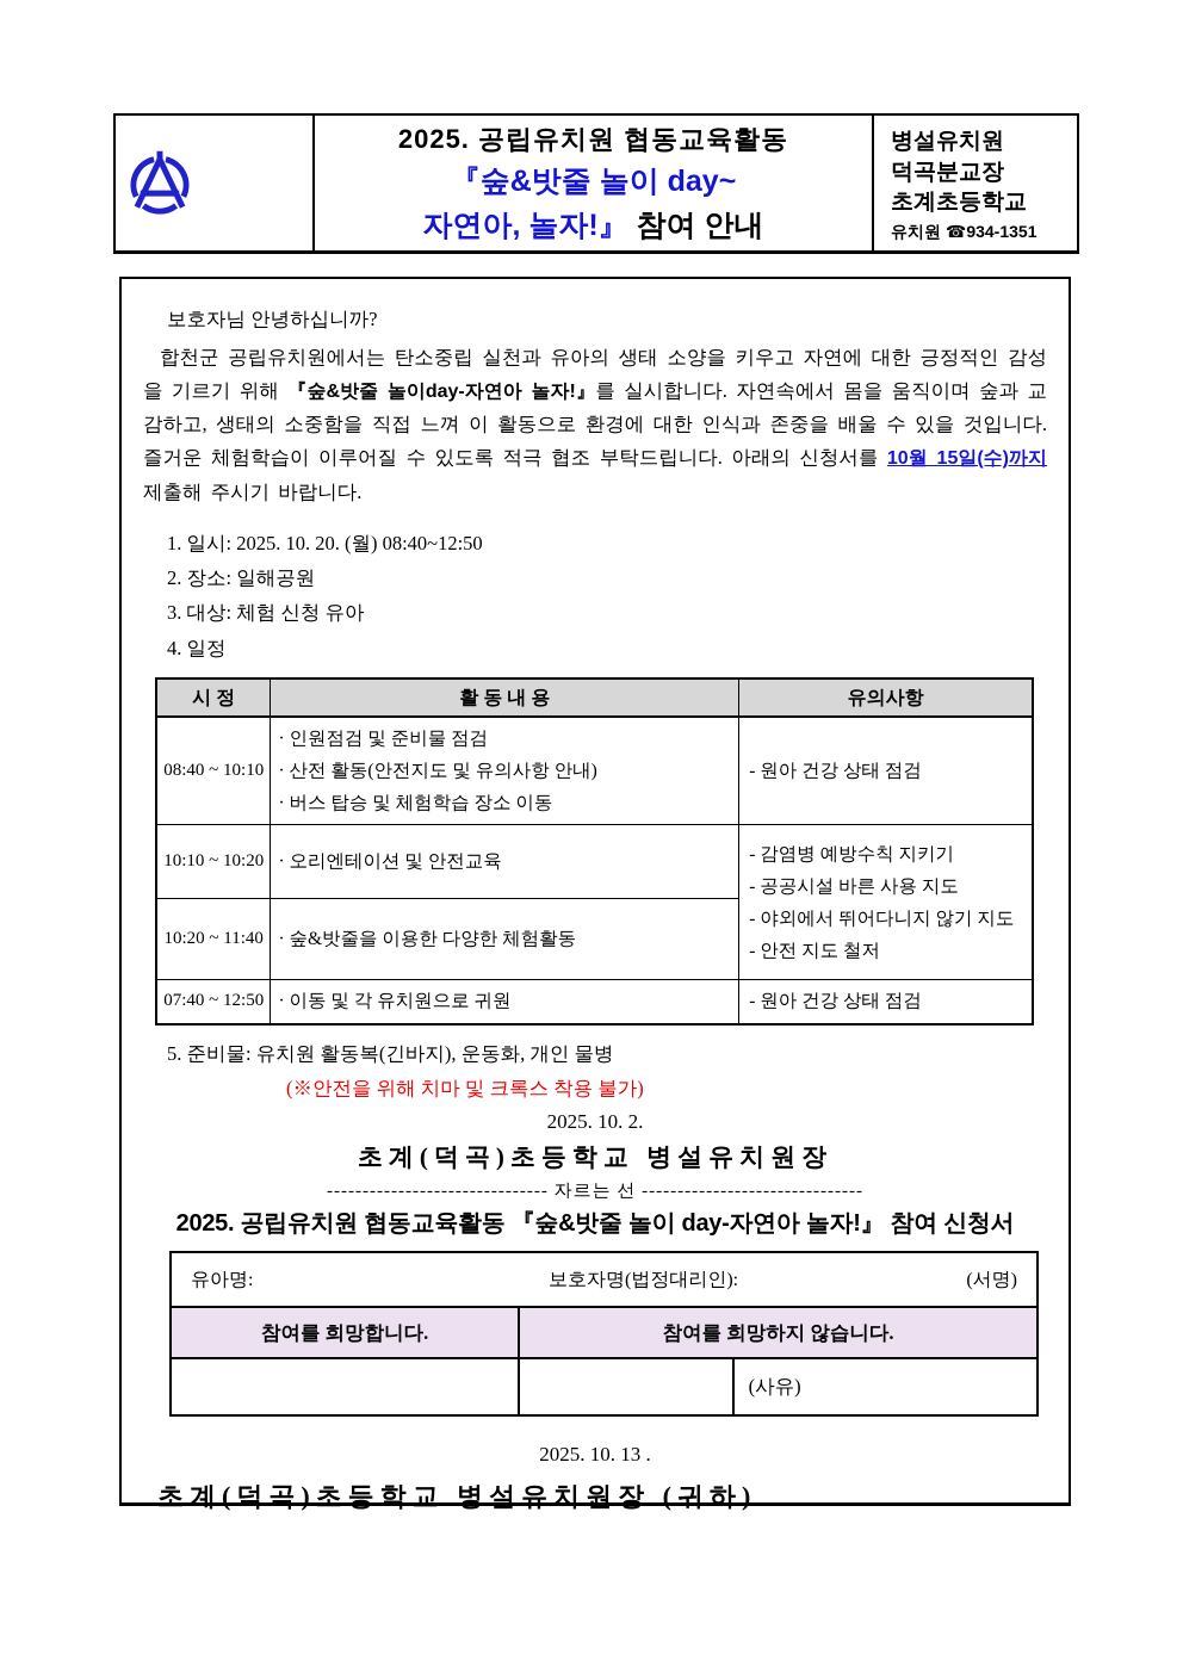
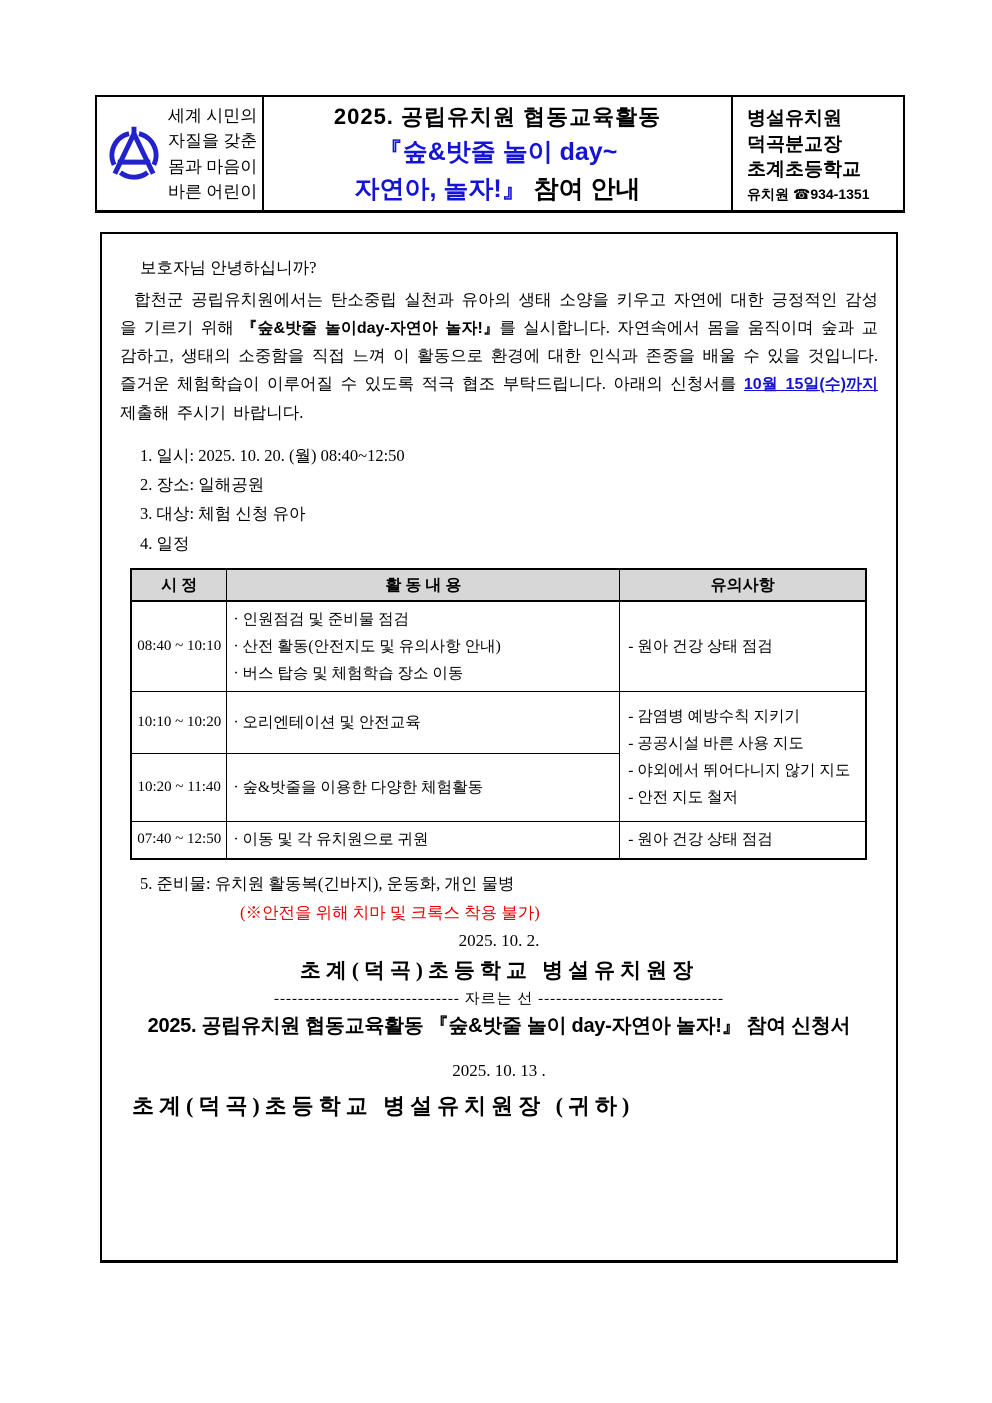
+ 세계 시민의
+ 자질을 갖춘
+ 몸과 마음이
+ 바른 어린이
  2025. 공립유치원 협동교육활동
  『숲&밧줄 놀이 day~
  자연아, 놀자!』 참여 안내
  병설유치원
  덕곡분교장
  초계초등학교
  유치원 ☎934-1351
  보호자님 안녕하십니까?
  합천군 공립유치원에서는 탄소중립 실천과 유아의 생태 소양을 키우고 자연에 대한 긍정적인 감성을 기르기 위해 『숲&밧줄 놀이day-자연아 놀자!』를 실시합니다. 자연속에서 몸을 움직이며 숲과 교감하고, 생태의 소중함을 직접 느껴 이 활동으로 환경에 대한 인식과 존중을 배울 수 있을 것입니다. 즐거운 체험학습이 이루어질 수 있도록 적극 협조 부탁드립니다. 아래의 신청서를 10월 15일(수)까지 제출해 주시기 바랍니다.
  1. 일시: 2025. 10. 20. (월) 08:40~12:50
  2. 장소: 일해공원
  3. 대상: 체험 신청 유아
  4. 일정
  시 정	활 동 내 용	유의사항
  08:40 ~ 10:10	· 인원점검 및 준비물 점검 · 산전 활동(안전지도 및 유의사항 안내) · 버스 탑승 및 체험학습 장소 이동	- 원아 건강 상태 점검
  10:10 ~ 10:20	· 오리엔테이션 및 안전교육	- 감염병 예방수칙 지키기 - 공공시설 바른 사용 지도 - 야외에서 뛰어다니지 않기 지도 - 안전 지도 철저
  10:20 ~ 11:40	· 숲&밧줄을 이용한 다양한 체험활동
  07:40 ~ 12:50	· 이동 및 각 유치원으로 귀원	- 원아 건강 상태 점검
  5. 준비물: 유치원 활동복(긴바지), 운동화, 개인 물병
  (※안전을 위해 치마 및 크록스 착용 불가)
  2025. 10. 2.
  초계(덕곡)초등학교 병설유치원장
  ------------------------------- 자르는 선 -------------------------------
  2025. 공립유치원 협동교육활동 『숲&밧줄 놀이 day-자연아 놀자!』 참여 신청서
- 유아명: 보호자명(법정대리인): (서명)
- 참여를 희망합니다.	참여를 희망하지 않습니다.
- 		(사유)
  2025. 10. 13 .
  초계(덕곡)초등학교 병설유치원장 (귀하)
